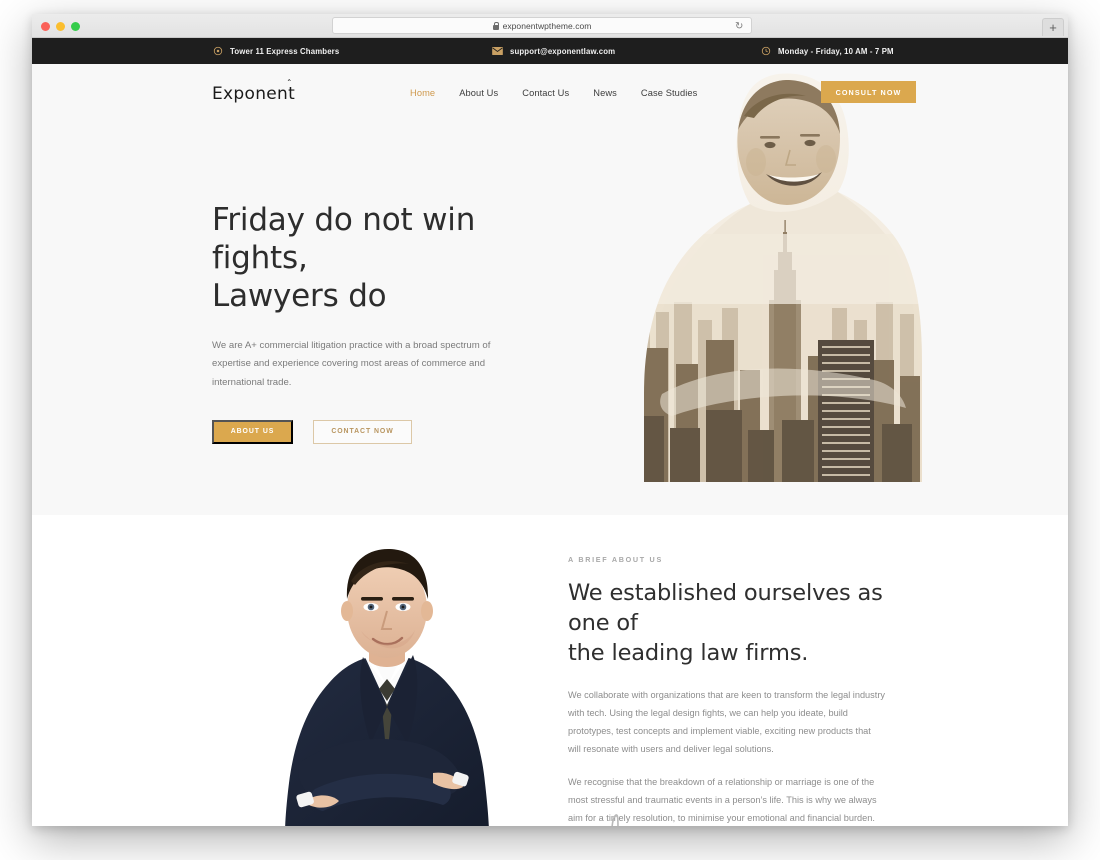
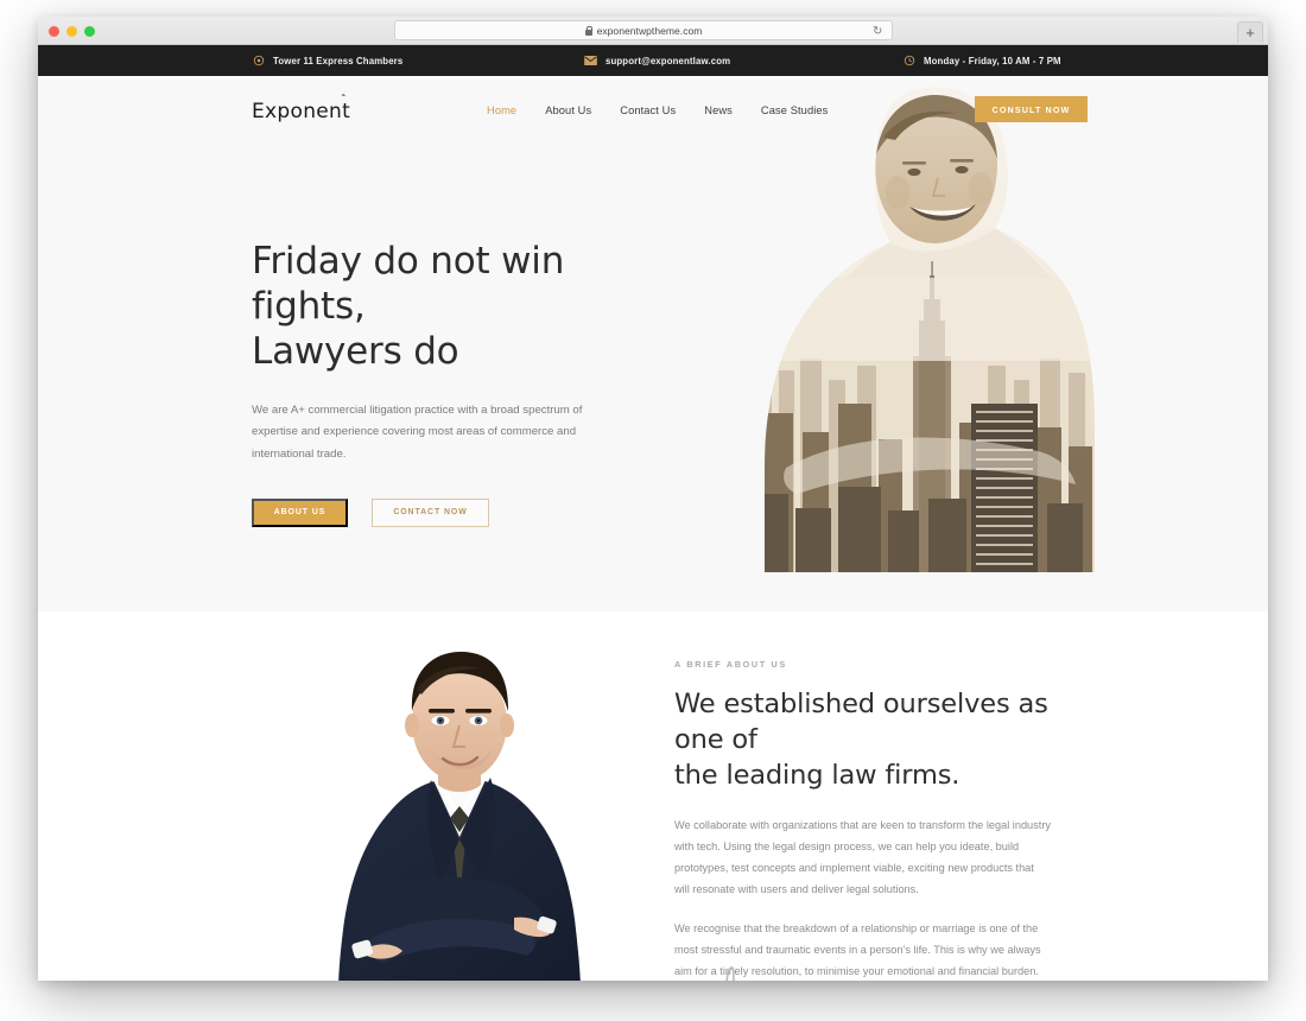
  exponentwptheme.com
  ↻
  +
  Tower 11 Express Chambers
  support@exponentlaw.com
  Monday - Friday, 10 AM - 7 PM
  Exponent
  ˆ
  Home
  About Us
  Contact Us
  News
  Case Studies
  CONSULT NOW
  Friday do not win fights,
  Lawyers do
  We are A+ commercial litigation practice with a broad spectrum of expertise and experience covering most areas of commerce and international trade.
  A BRIEF ABOUT US
  We established ourselves as one of
  the leading law firms.
- We collaborate with organizations that are keen to transform the legal industry with tech. Using the legal design fights, we can help you ideate, build prototypes, test concepts and implement viable, exciting new products that will resonate with users and deliver legal solutions.
+ We collaborate with organizations that are keen to transform the legal industry with tech. Using the legal design process, we can help you ideate, build prototypes, test concepts and implement viable, exciting new products that will resonate with users and deliver legal solutions.
  We recognise that the breakdown of a relationship or marriage is one of the most stressful and traumatic events in a person’s life. This is why we always aim for a tiely resolution, to minimise your emotional and financial burden.
